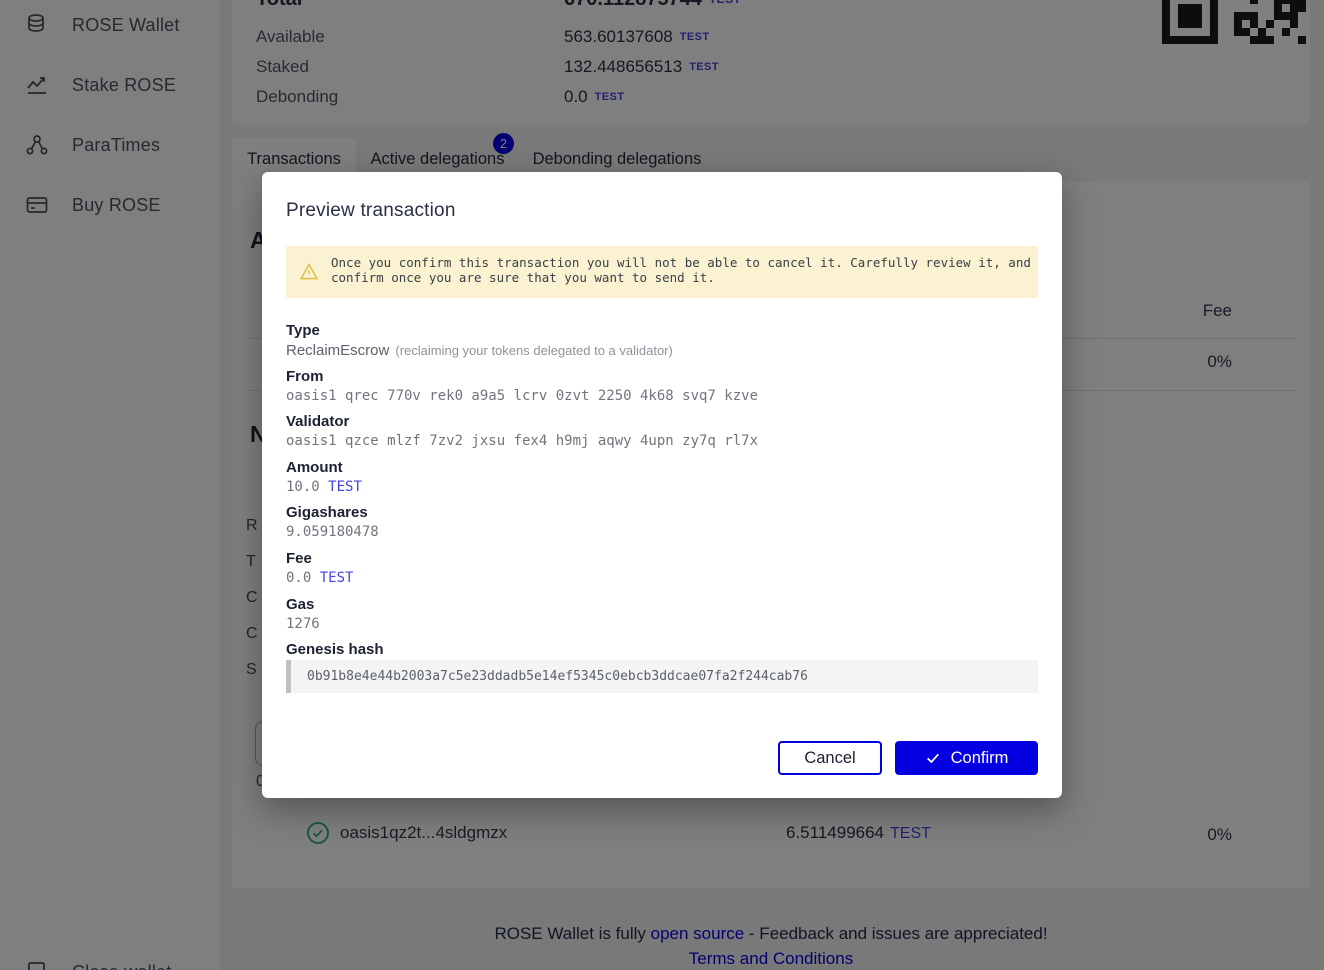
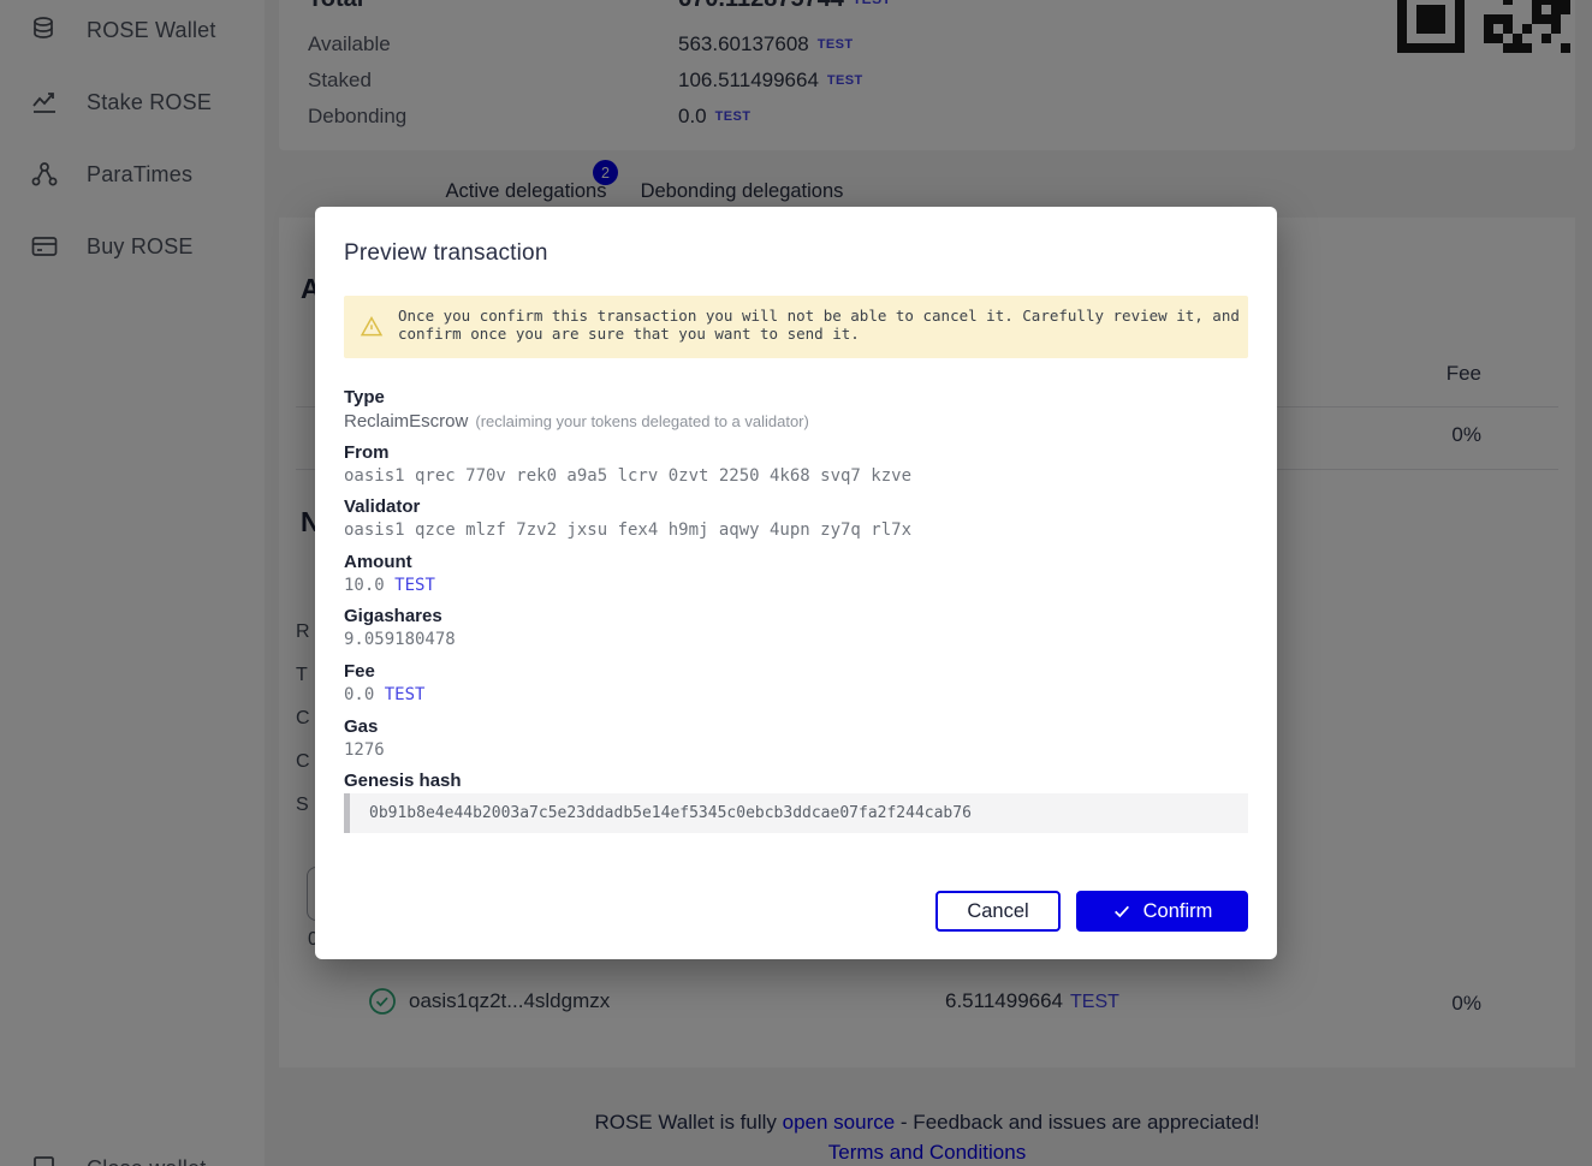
  ROSE Wallet
  Stake ROSE
  ParaTimes
  Buy ROSE
  Available
  563.60137608
  TEST
  Staked
- 132.448656513
+ 106.511499664
  TEST
  Debonding
  0.0
  TEST
- Transactions
  Active delegations
  2
  Debonding delegations
  A
  Fee
  0%
  N
  R
  T
  C
  C
  S
  0
  oasis1qz2t...4sldgmzx
  6.511499664 TEST
  0%
  ROSE Wallet is fully open source - Feedback and issues are appreciated!
  Terms and Conditions
  Preview transaction
  Once you confirm this transaction you will not be able to cancel it. Carefully review it, and confirm once you are sure that you want to send it.
  Type
  ReclaimEscrow (reclaiming your tokens delegated to a validator)
  From
  oasis1 qrec 770v rek0 a9a5 lcrv 0zvt 2250 4k68 svq7 kzve
  Validator
  oasis1 qzce mlzf 7zv2 jxsu fex4 h9mj aqwy 4upn zy7q rl7x
  Amount
  10.0 TEST
  Gigashares
  9.059180478
  Fee
  0.0 TEST
  Gas
  1276
  Genesis hash
  0b91b8e4e44b2003a7c5e23ddadb5e14ef5345c0ebcb3ddcae07fa2f244cab76
  Cancel
  Confirm
